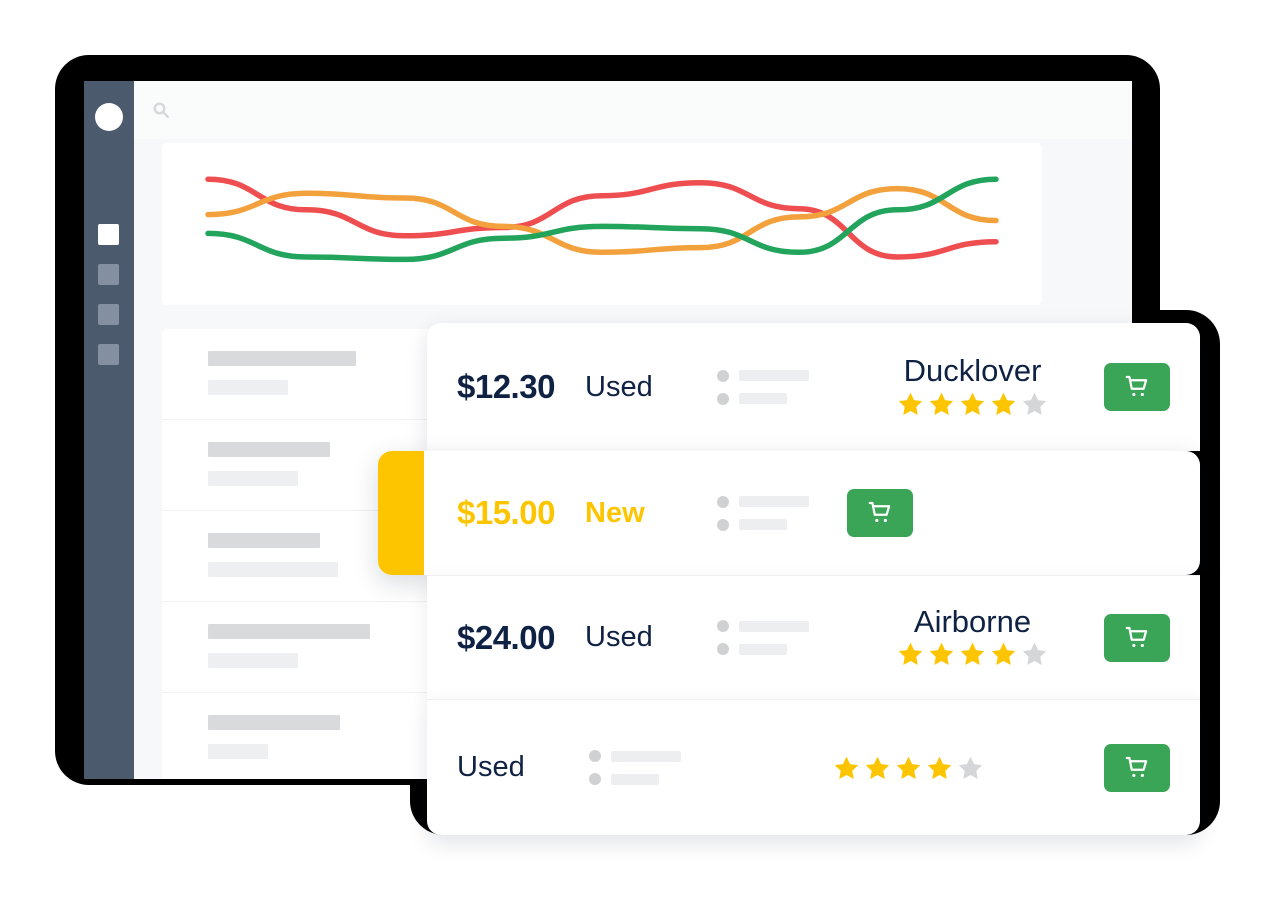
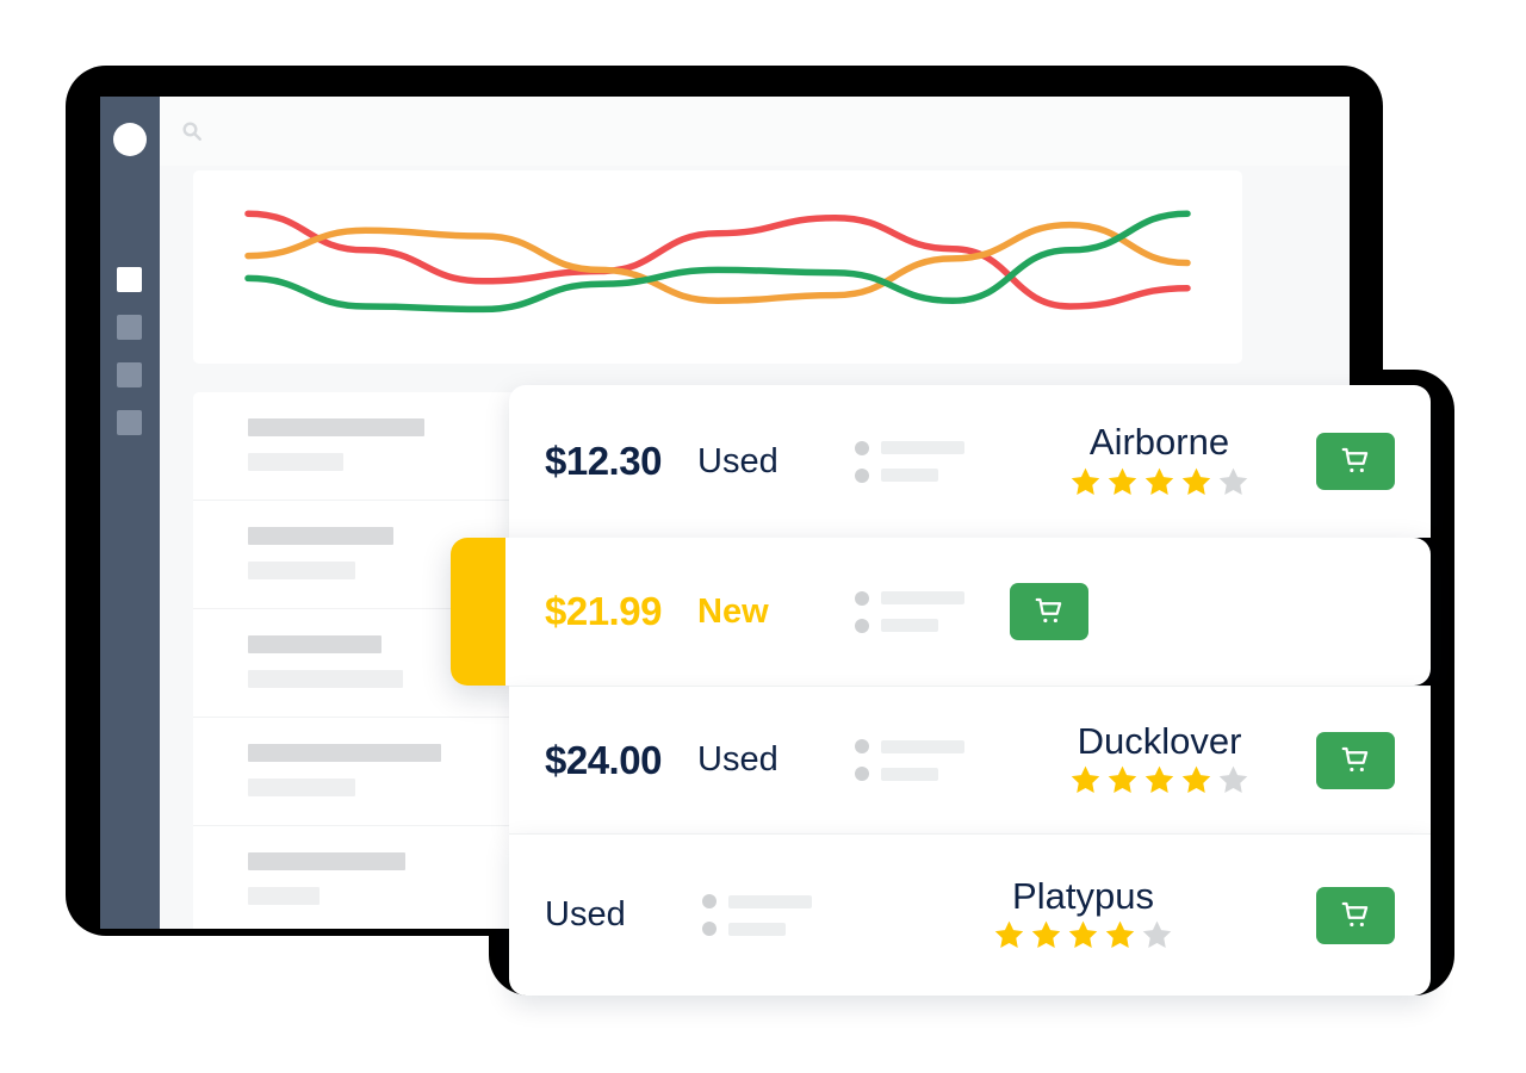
  $12.30
  Used
- Ducklover
+ Airborne
- $15.00
+ $21.99
  New
  $24.00
  Used
- Airborne
+ Ducklover
  Used
+ Platypus
